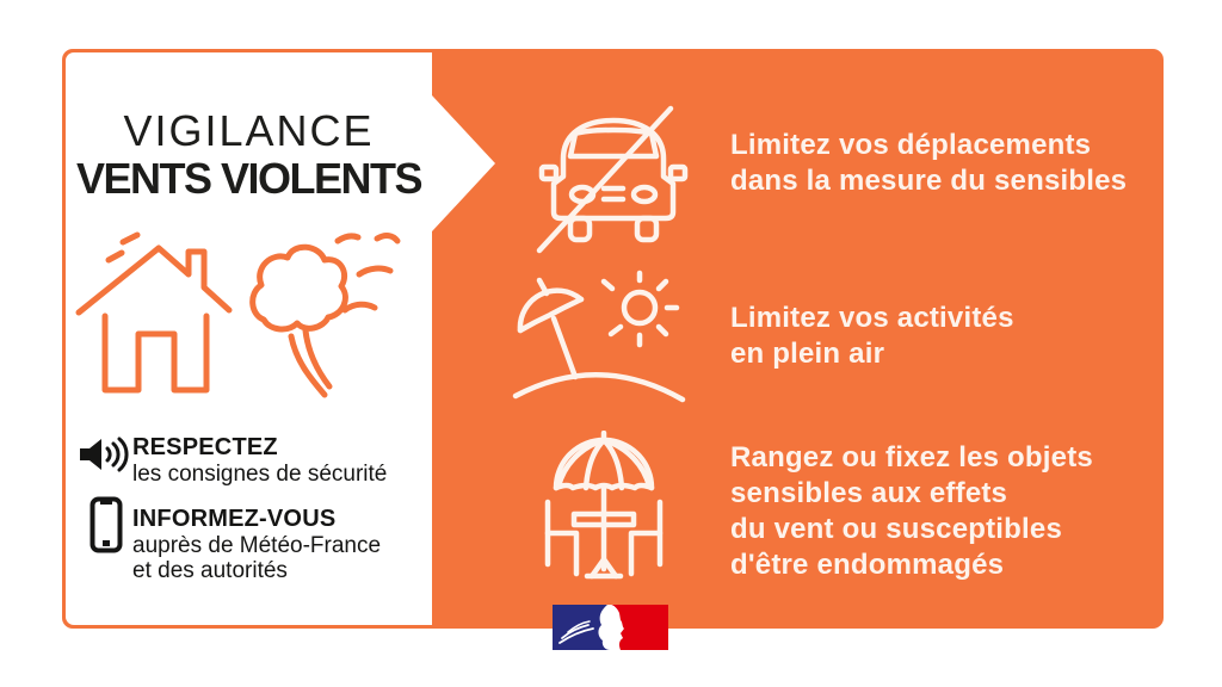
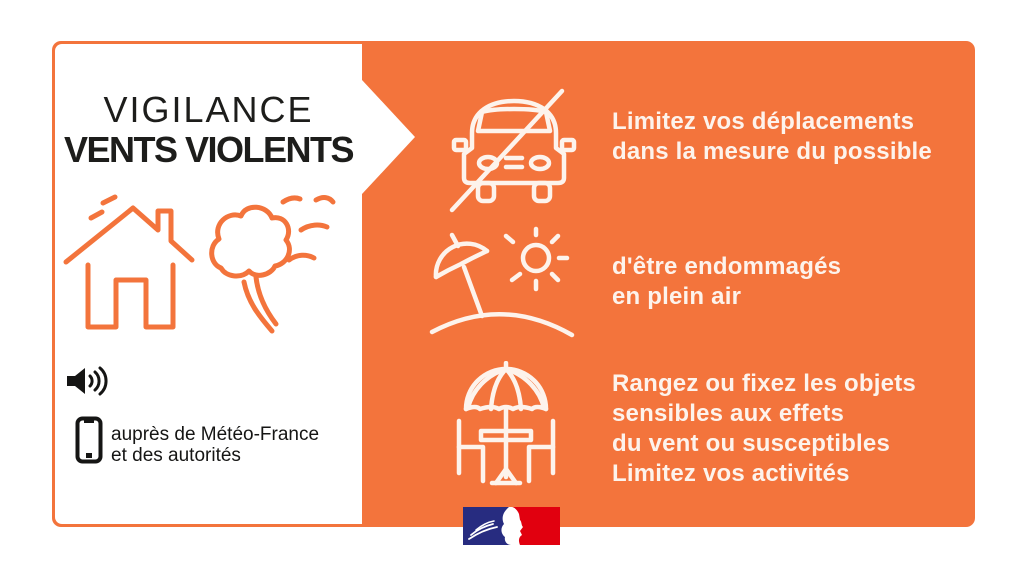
  VIGILANCE
  VENTS VIOLENTS
- RESPECTEZ
- les consignes de sécurité
- INFORMEZ-VOUS
  auprès de Météo-France
  et des autorités
  Limitez vos déplacements
- dans la mesure du sensibles
+ dans la mesure du possible
- Limitez vos activités
+ d'être endommagés
  en plein air
  Rangez ou fixez les objets
  sensibles aux effets
  du vent ou susceptibles
- d'être endommagés
+ Limitez vos activités
